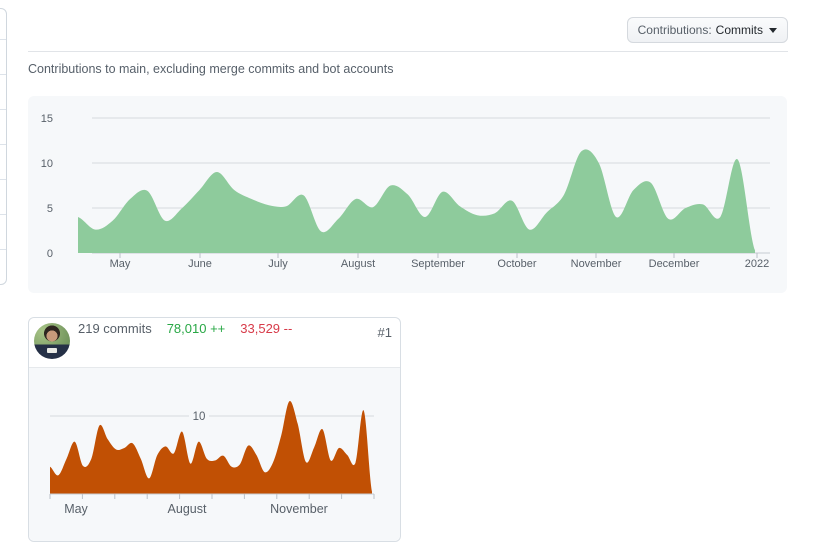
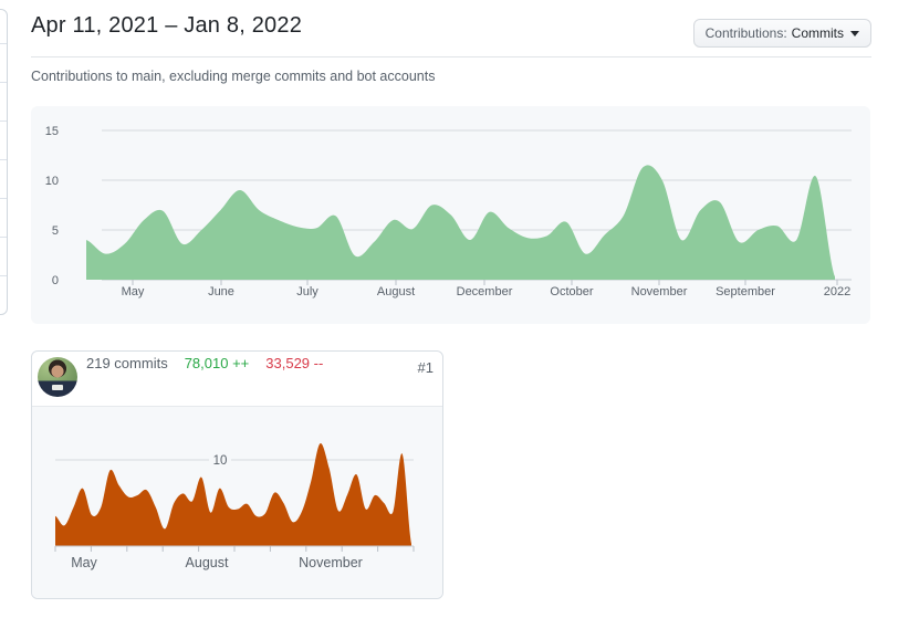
+ Apr 11, 2021 – Jan 8, 2022
  Contributions:
  Commits
  Contributions to main, excluding merge commits and bot accounts
  0
  5
  10
  15
  May
  June
  July
  August
- September
+ December
  October
  November
- December
+ September
  2022
  219 commits
  78,010 ++
  33,529 --
  #1
  10
  May
  August
  November
